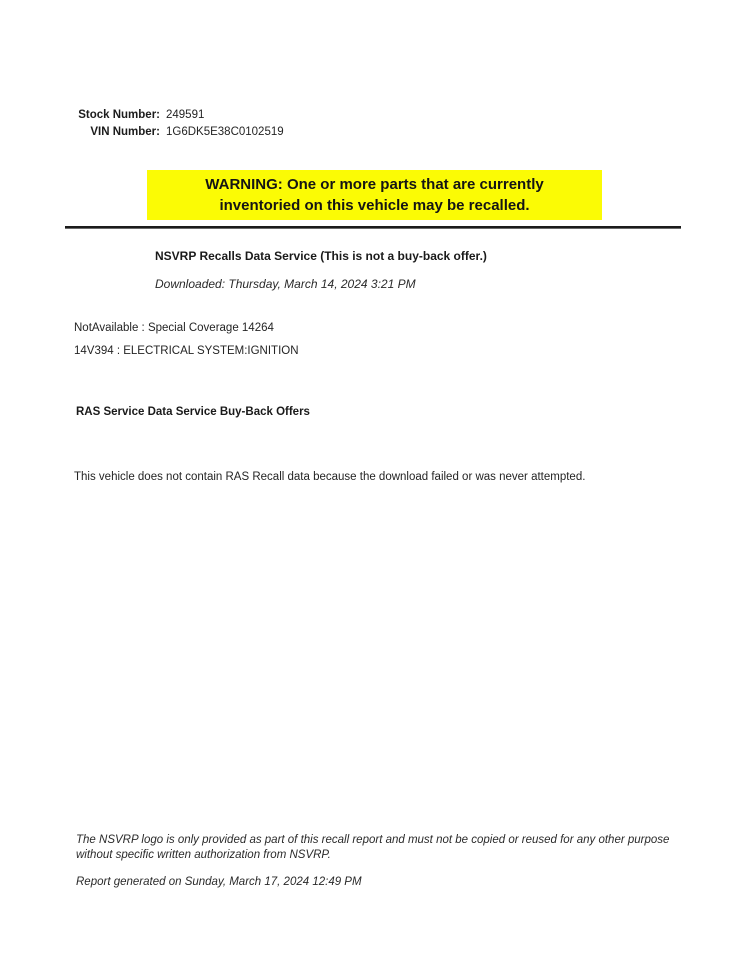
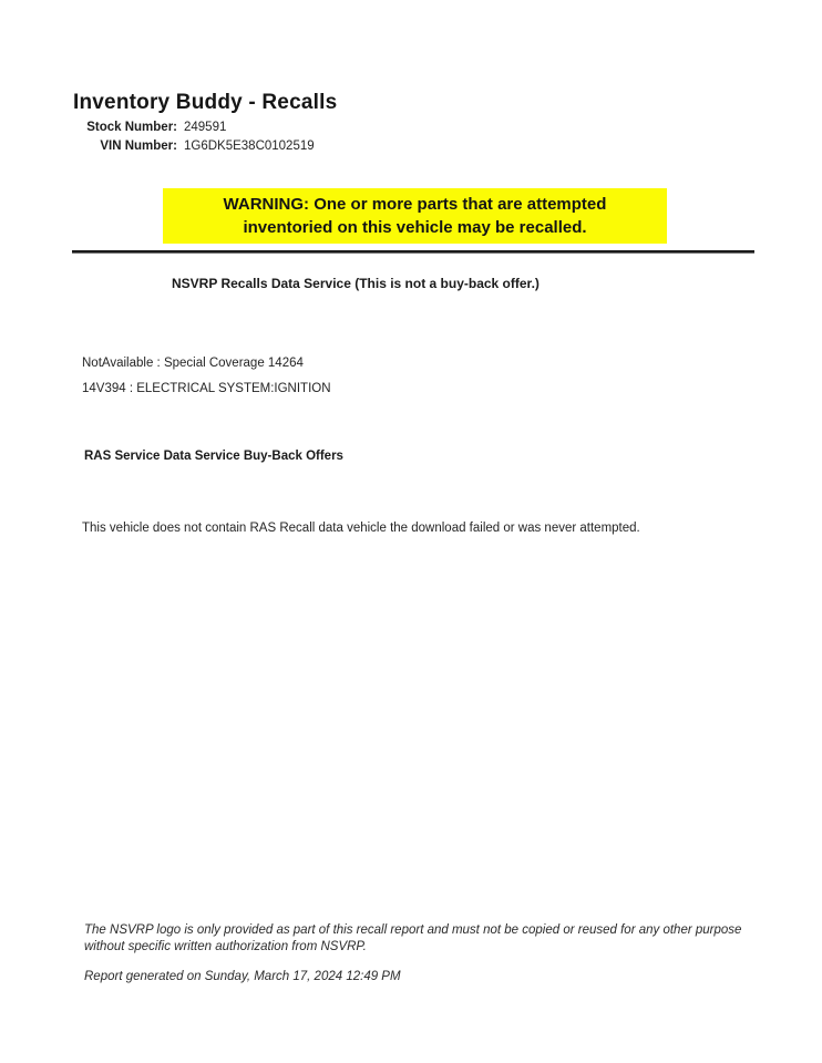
+ Inventory Buddy - Recalls
  Stock Number:
  249591
  VIN Number:
  1G6DK5E38C0102519
- WARNING: One or more parts that are currently
+ WARNING: One or more parts that are attempted
  inventoried on this vehicle may be recalled.
  NSVRP Recalls Data Service (This is not a buy-back offer.)
- Downloaded: Thursday, March 14, 2024 3:21 PM
  NotAvailable : Special Coverage 14264
  14V394 : ELECTRICAL SYSTEM:IGNITION
  RAS Service Data Service Buy-Back Offers
- This vehicle does not contain RAS Recall data because the download failed or was never attempted.
+ This vehicle does not contain RAS Recall data vehicle the download failed or was never attempted.
  The NSVRP logo is only provided as part of this recall report and must not be copied or reused for any other purpose without specific written authorization from NSVRP.
  Report generated on Sunday, March 17, 2024 12:49 PM
